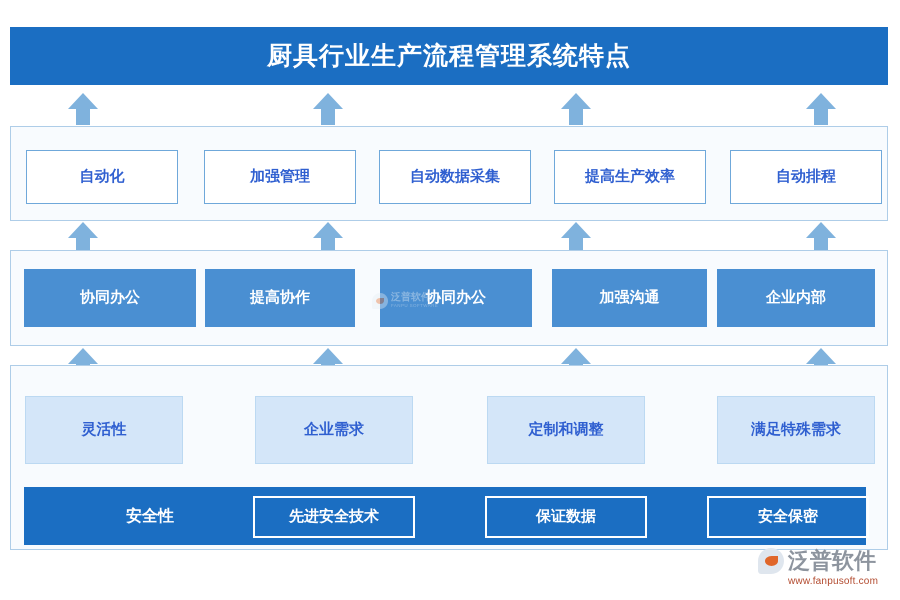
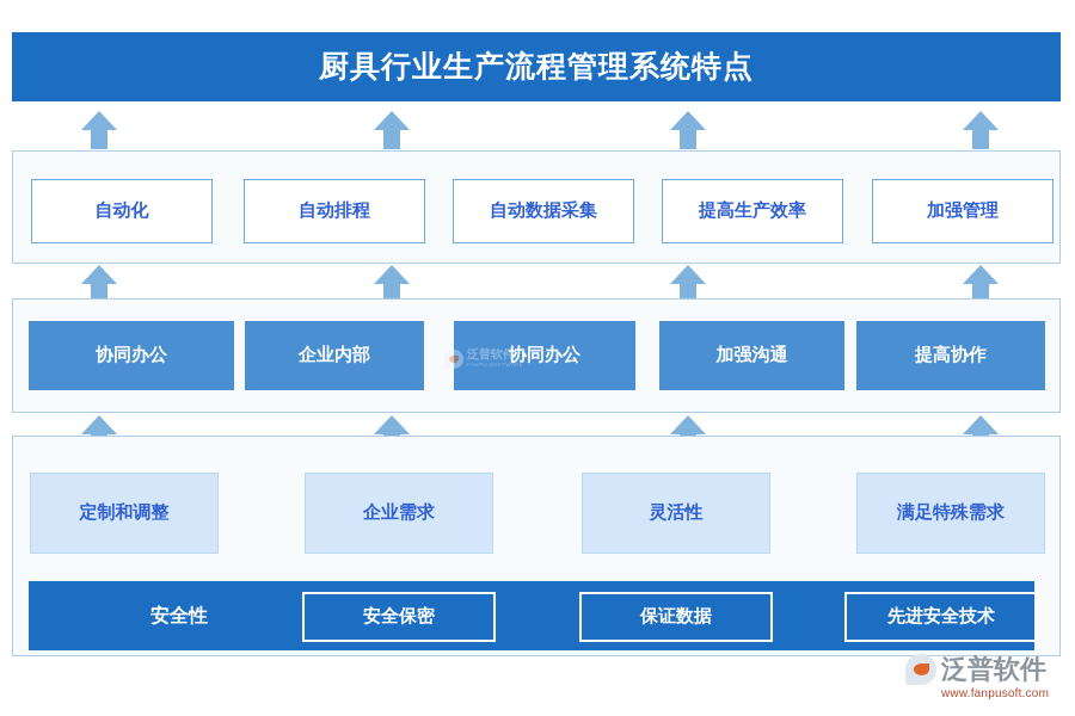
  厨具行业生产流程管理系统特点
  自动化
- 加强管理
+ 自动排程
  自动数据采集
  提高生产效率
- 自动排程
+ 加强管理
  协同办公
- 提高协作
+ 企业内部
  协同办公
  加强沟通
- 企业内部
+ 提高协作
  泛普软件
- 灵活性
+ 定制和调整
  企业需求
- 定制和调整
+ 灵活性
  满足特殊需求
  安全性
- 先进安全技术
+ 安全保密
  保证数据
- 安全保密
+ 先进安全技术
  泛普软件
  www.fanpusoft.com
